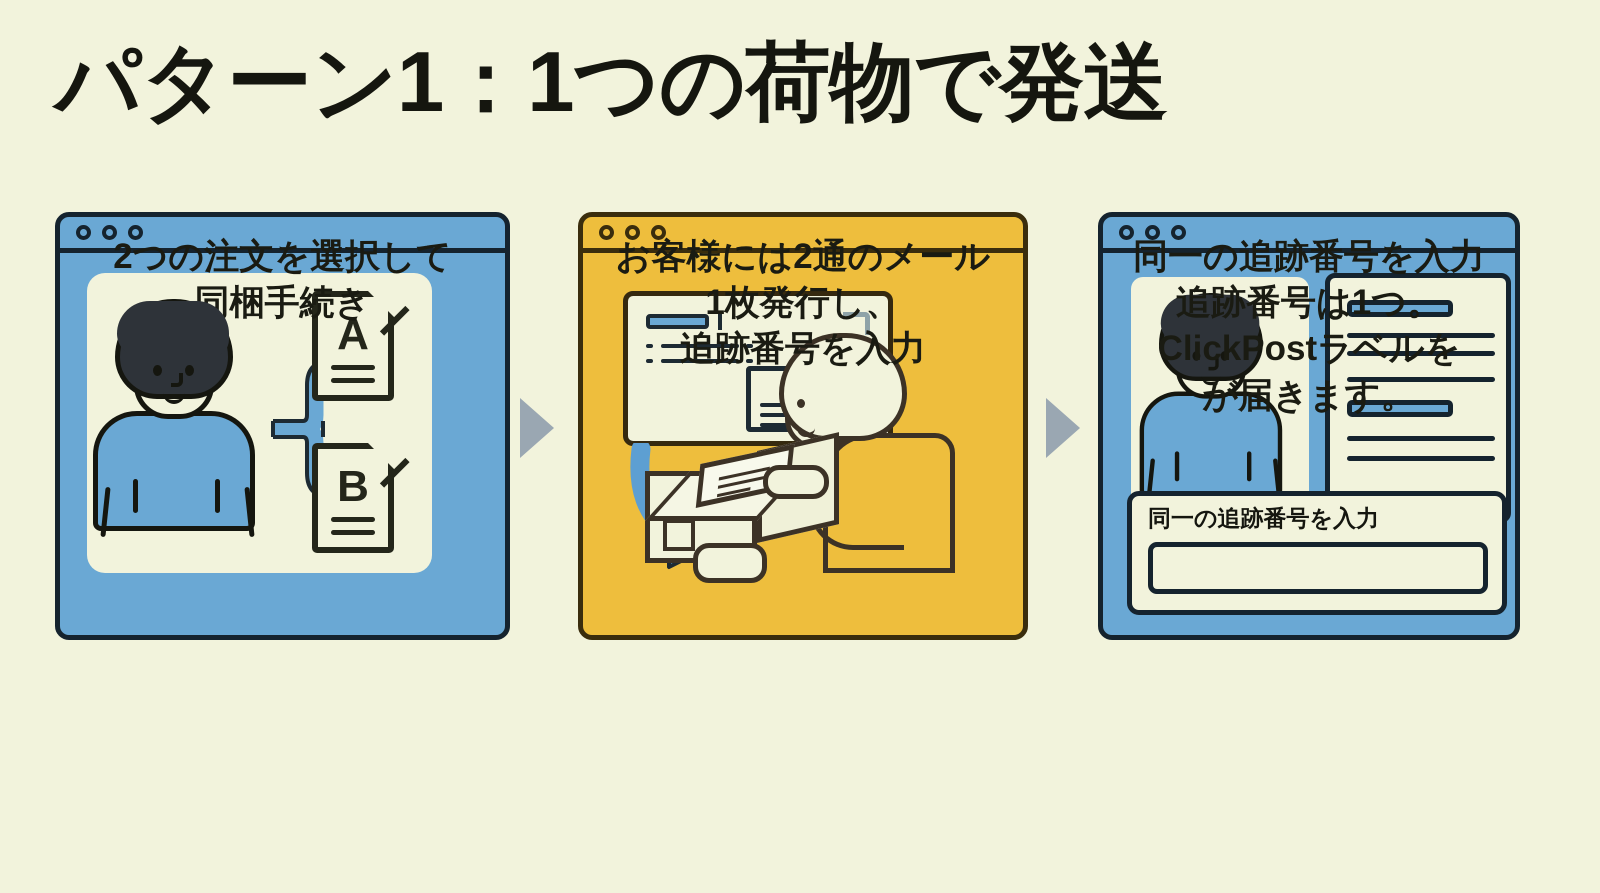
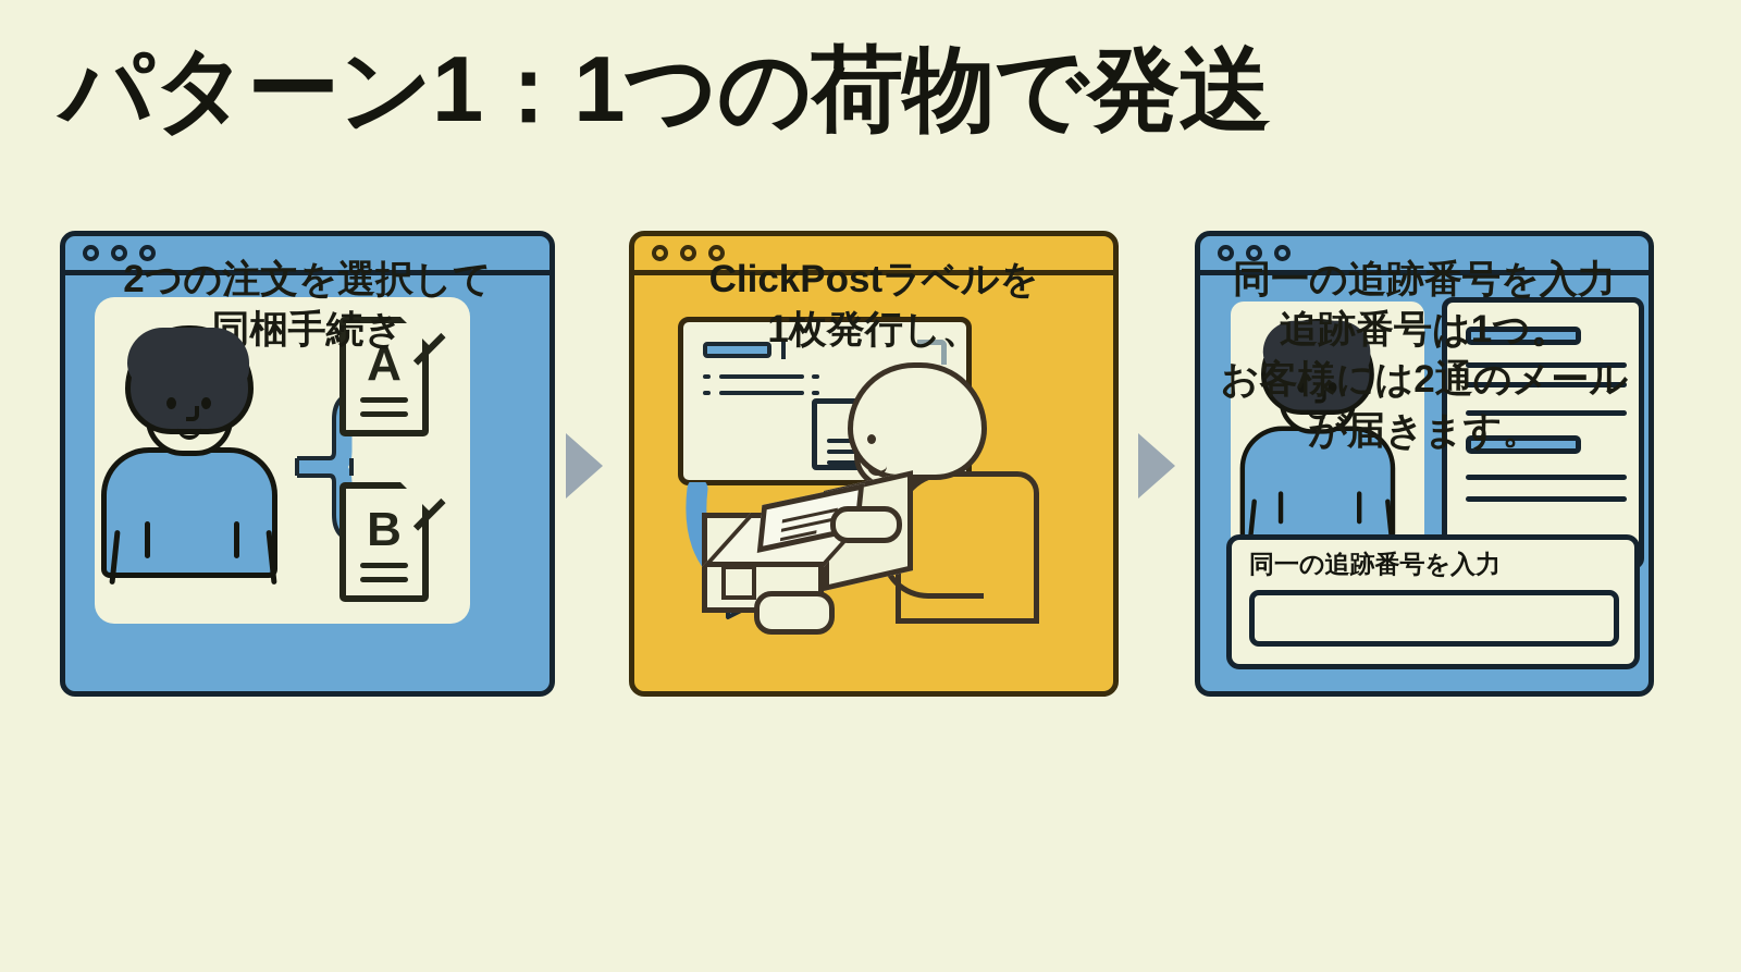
  パターン1：1つの荷物で発送
  A
  B
  2つの注文を選択して
  同梱手続き
- お客様には2通のメール
+ ClickPostラベルを
  1枚発行し、
- 追跡番号を入力
  同一の追跡番号を入力
  同一の追跡番号を入力
  追跡番号は1つ。
- ClickPostラベルを
+ お客様には2通のメール
  が届きます。
